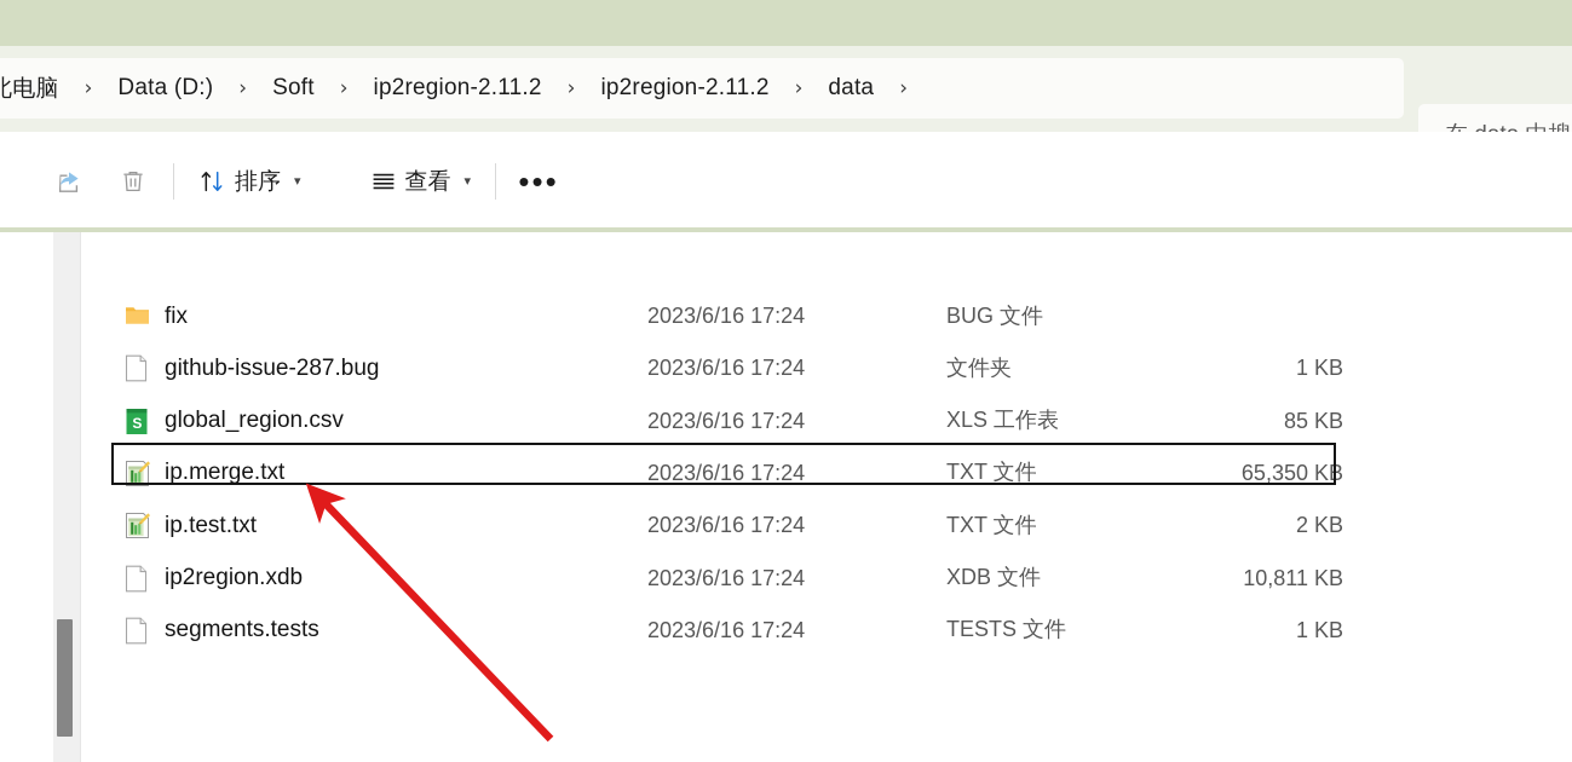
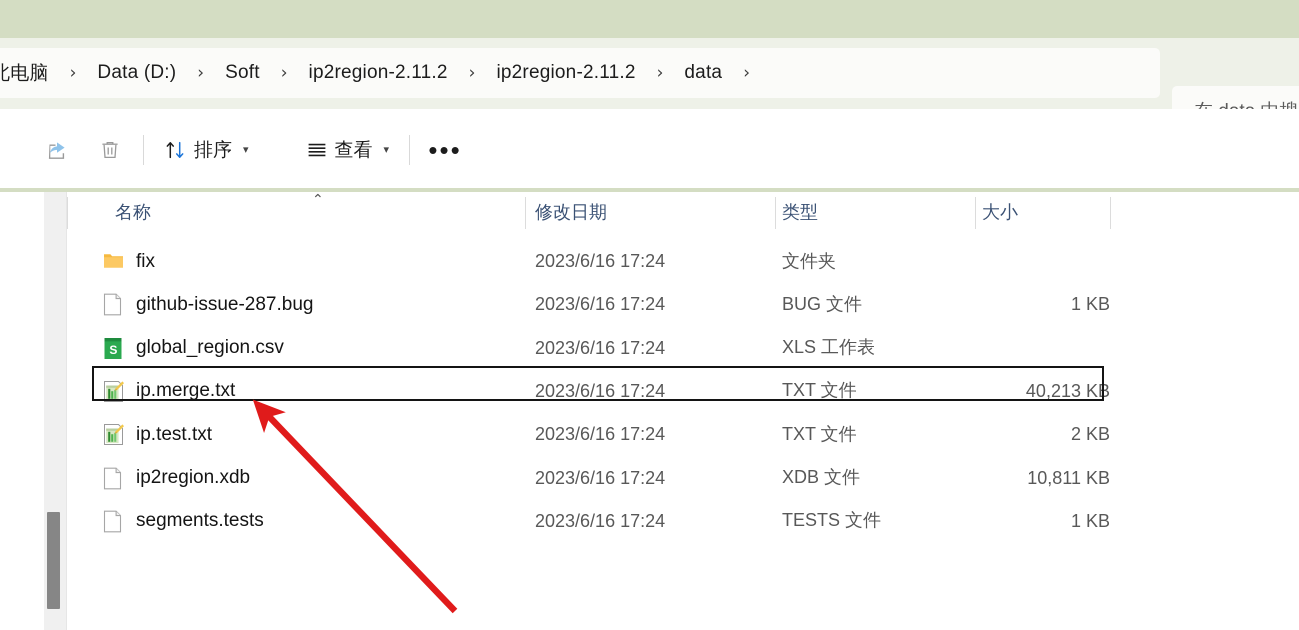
  北电脑
  ›
  Data (D:)
  ›
  Soft
  ›
  ip2region-2.11.2
  ›
  ip2region-2.11.2
  ›
  data
  ›
  排序
  ▾
  查看
  ▾
  •••
+ ⌃
+ 名称
+ 修改日期
+ 类型
+ 大小
  fix
  2023/6/16 17:24
- BUG 文件
+ 文件夹
  github-issue-287.bug
  2023/6/16 17:24
- 文件夹
+ BUG 文件
  1 KB
  S
  global_region.csv
  2023/6/16 17:24
  XLS 工作表
- 85 KB
  ip.merge.txt
  2023/6/16 17:24
  TXT 文件
- 65,350 KB
+ 40,213 KB
  ip.test.txt
  2023/6/16 17:24
  TXT 文件
  2 KB
  ip2region.xdb
  2023/6/16 17:24
  XDB 文件
  10,811 KB
  segments.tests
  2023/6/16 17:24
  TESTS 文件
  1 KB
